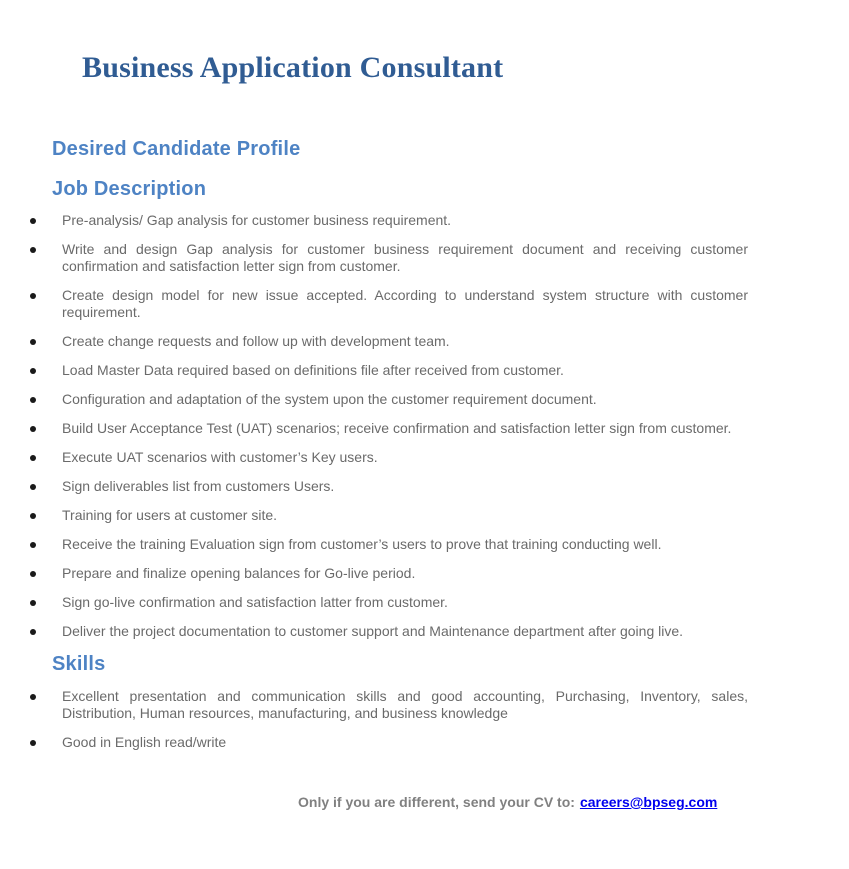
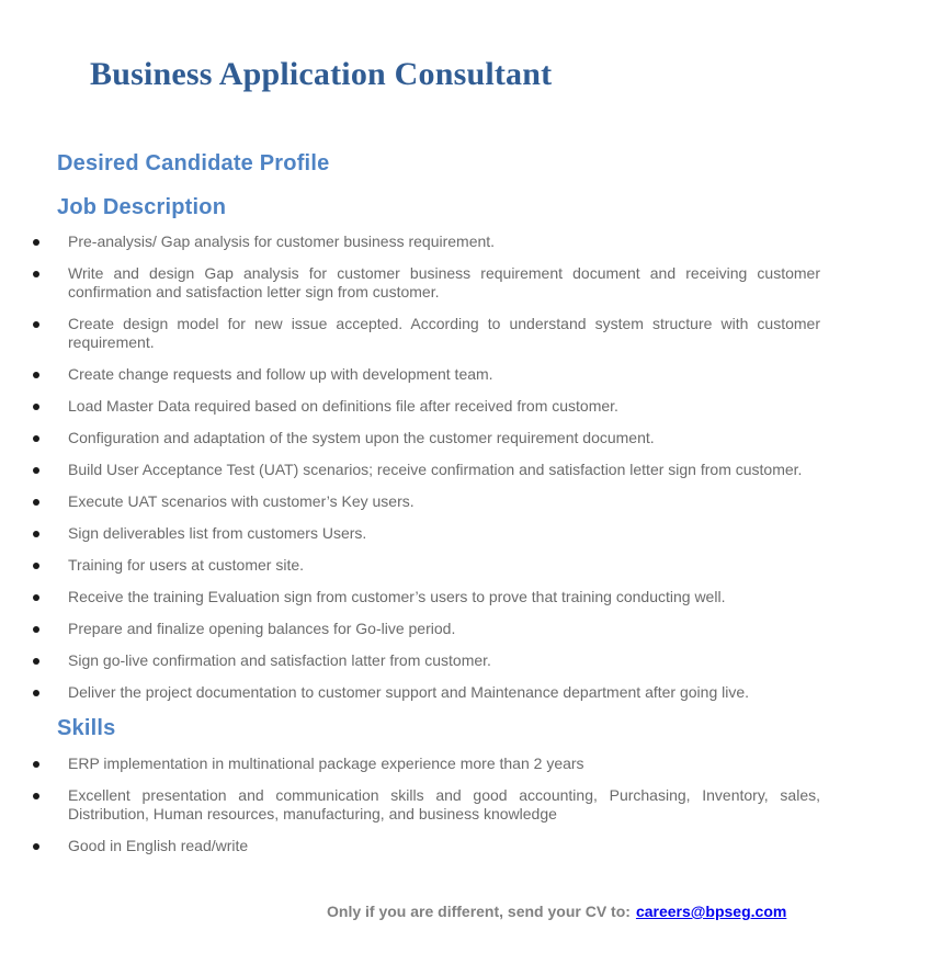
  Business Application Consultant
  Desired Candidate Profile
  Job Description
  Pre-analysis/ Gap analysis for customer business requirement.
  Write and design Gap analysis for customer business requirement document and receiving customer confirmation and satisfaction letter sign from customer.
  Create design model for new issue accepted. According to understand system structure with customer requirement.
  Create change requests and follow up with development team.
  Load Master Data required based on definitions file after received from customer.
  Configuration and adaptation of the system upon the customer requirement document.
  Build User Acceptance Test (UAT) scenarios; receive confirmation and satisfaction letter sign from customer.
  Execute UAT scenarios with customer’s Key users.
  Sign deliverables list from customers Users.
  Training for users at customer site.
  Receive the training Evaluation sign from customer’s users to prove that training conducting well.
  Prepare and finalize opening balances for Go-live period.
  Sign go-live confirmation and satisfaction latter from customer.
  Deliver the project documentation to customer support and Maintenance department after going live.
  Skills
+ ERP implementation in multinational package experience more than 2 years
  Excellent presentation and communication skills and good accounting, Purchasing, Inventory, sales, Distribution, Human resources, manufacturing, and business knowledge
  Good in English read/write
  Only if you are different, send your CV to: careers@bpseg.com
